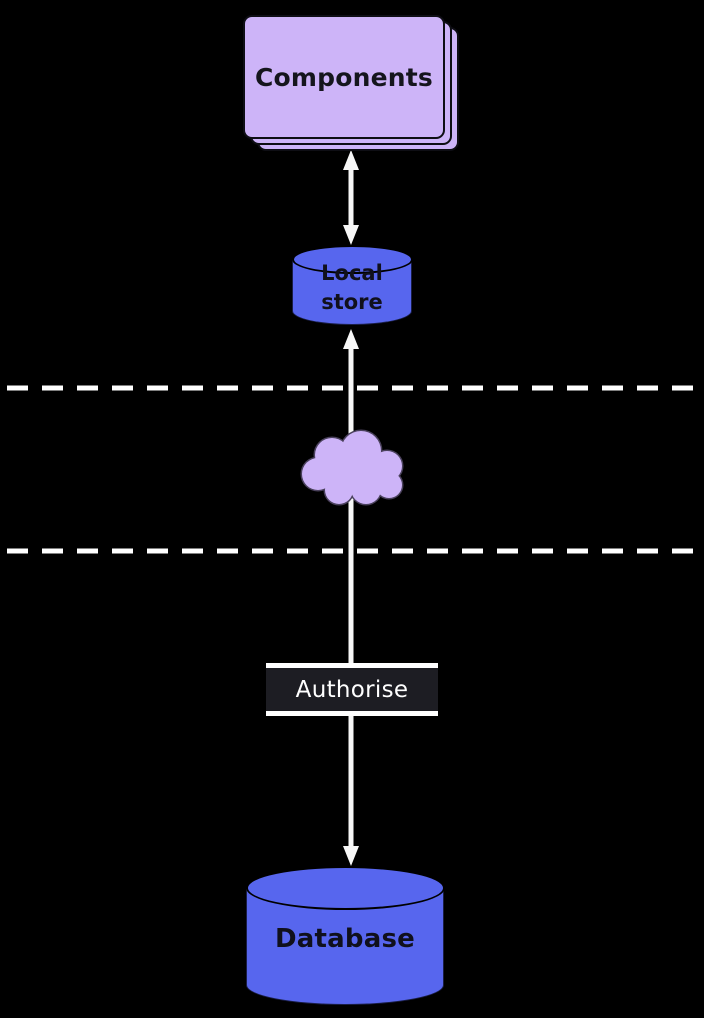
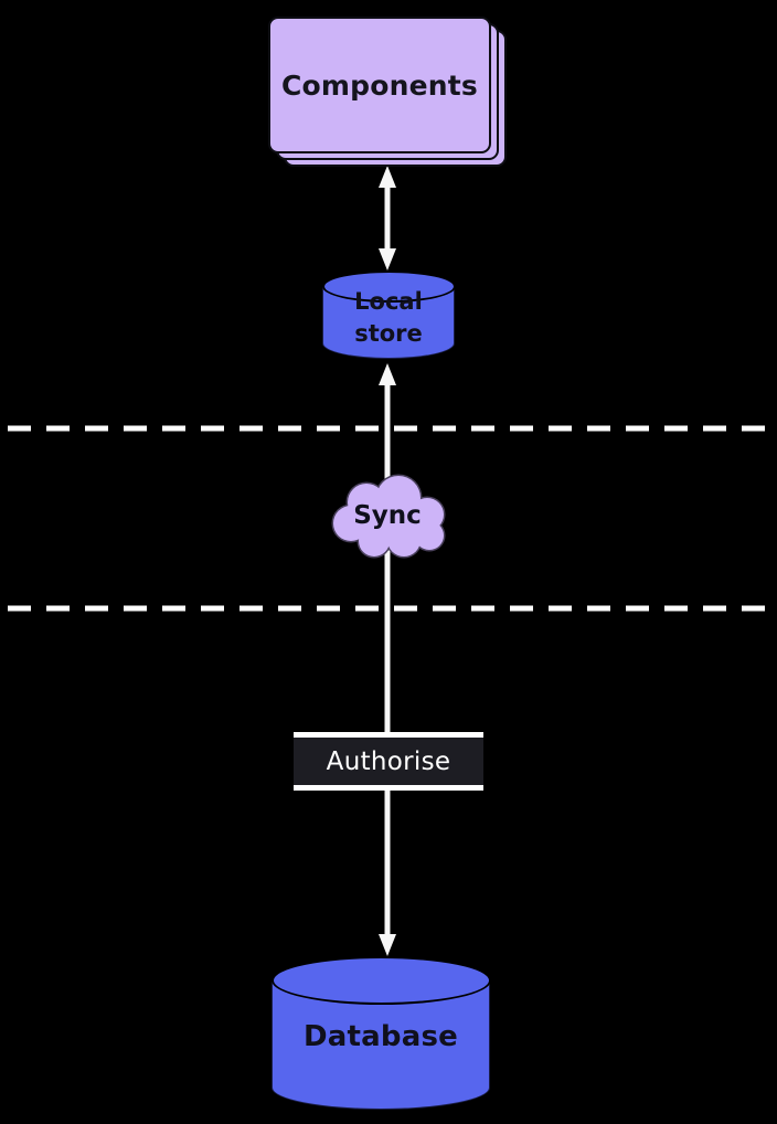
  Components
  Local store
+ Sync
  Authorise
  Database
